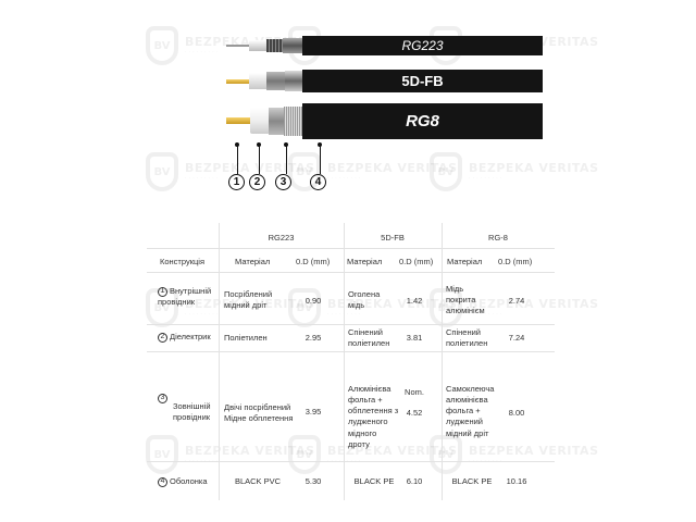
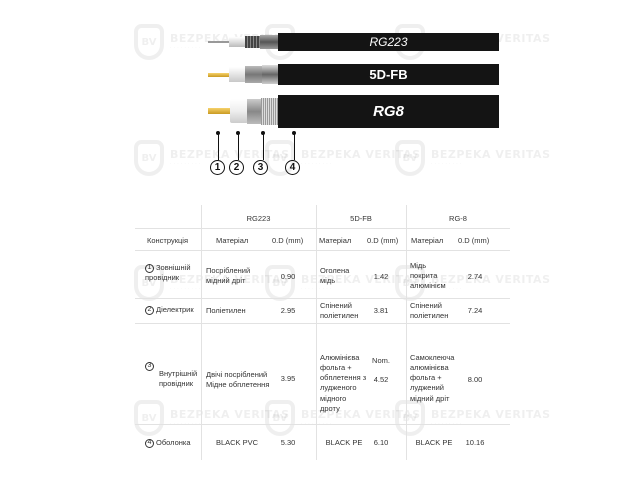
  BEZPEKA VERTAS
  BV
  BEZPEKA VERITAS
  BV
  BV
  BEZPEKA VERITAS
  BV
  BEZPEKA VERITAS
  BEZPEKA VERITAS
  BEZPEKA VERITAS
  BV
  BEZPEKA VERITAS
  RG223
  5D-FB
  RG8
  1
  2
  3
  4
  RG223
  5D-FB
  RG-8
  Конструкція
  Матеріал
  0.D (mm)
  Матеріал
  0.D (mm)
  Матеріал
  0.D (mm)
- Внутрішній провідник
+ Зовнішній провідник
  Посріблений мідний дріт
  0.90
  Оголена мідь
  1.42
  Мідь покрита алюмінієм
  2.74
  Діелектрик
  Поліетилен
  2.95
  Спінений поліетилен
  3.81
  Спінений поліетилен
  7.24
- Зовнішній провідник
+ Внутрішній провідник
  Двічі посріблений Мідне обплетення
  3.95
  Алюмінієва фольга + обплетення з лудженого мідного дроту
  Nom.
  4.52
  Самоклеюча алюмінієва фольга + луджений мідний дріт
  8.00
  Оболонка
  BLACK PVC
  5.30
  BLACK PE
  6.10
  BLACK PE
  10.16
